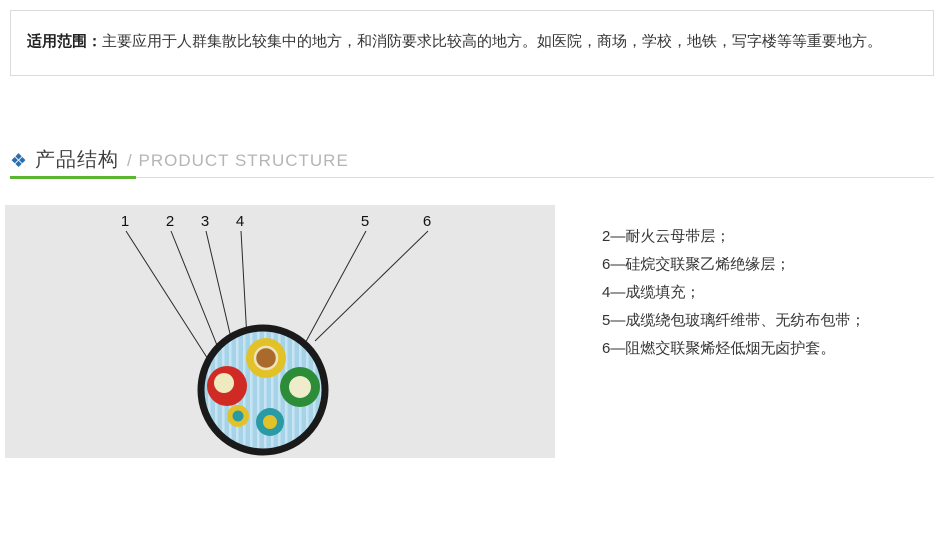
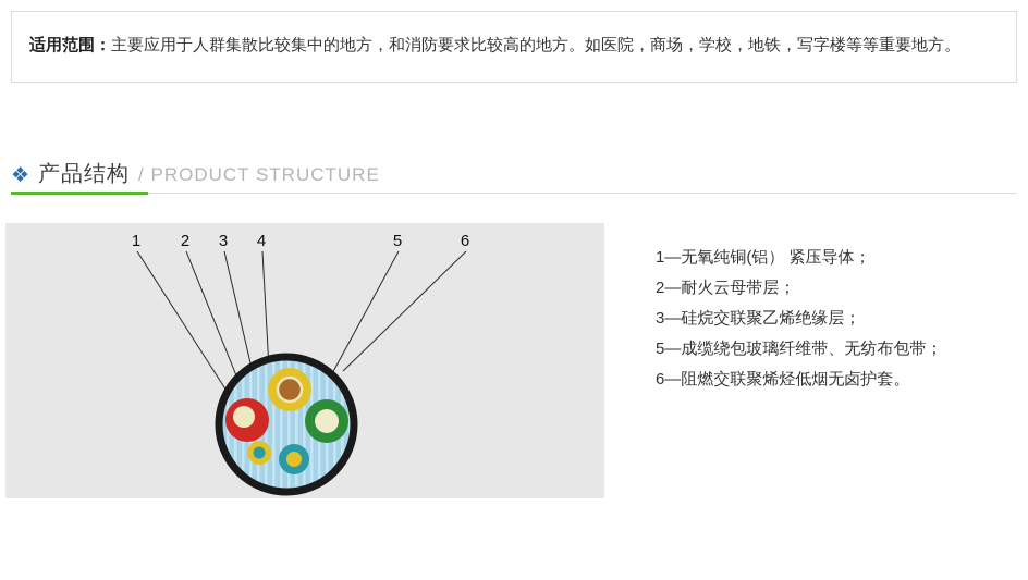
  适用范围：主要应用于人群集散比较集中的地方，和消防要求比较高的地方。如医院，商场，学校，地铁，写字楼等等重要地方。
  ❖
  产品结构
  / PRODUCT STRUCTURE
  1
  2
  3
  4
  5
  6
+ 1—无氧纯铜(铝） 紧压导体；
  2—耐火云母带层；
- 6—硅烷交联聚乙烯绝缘层；
+ 3—硅烷交联聚乙烯绝缘层；
- 4—成缆填充；
  5—成缆绕包玻璃纤维带、无纺布包带；
  6—阻燃交联聚烯烃低烟无卤护套。
